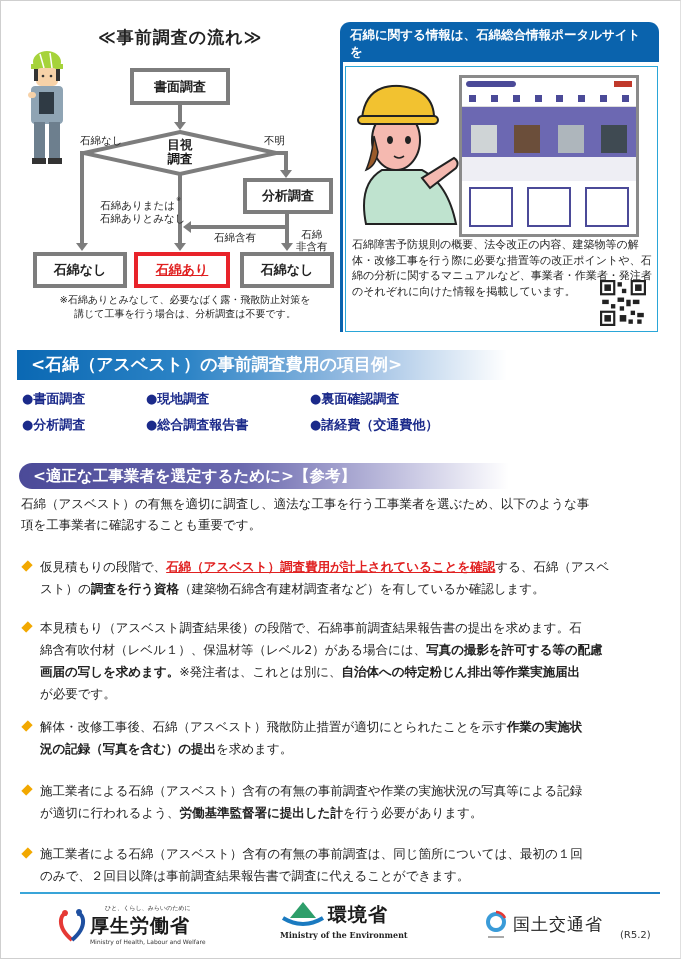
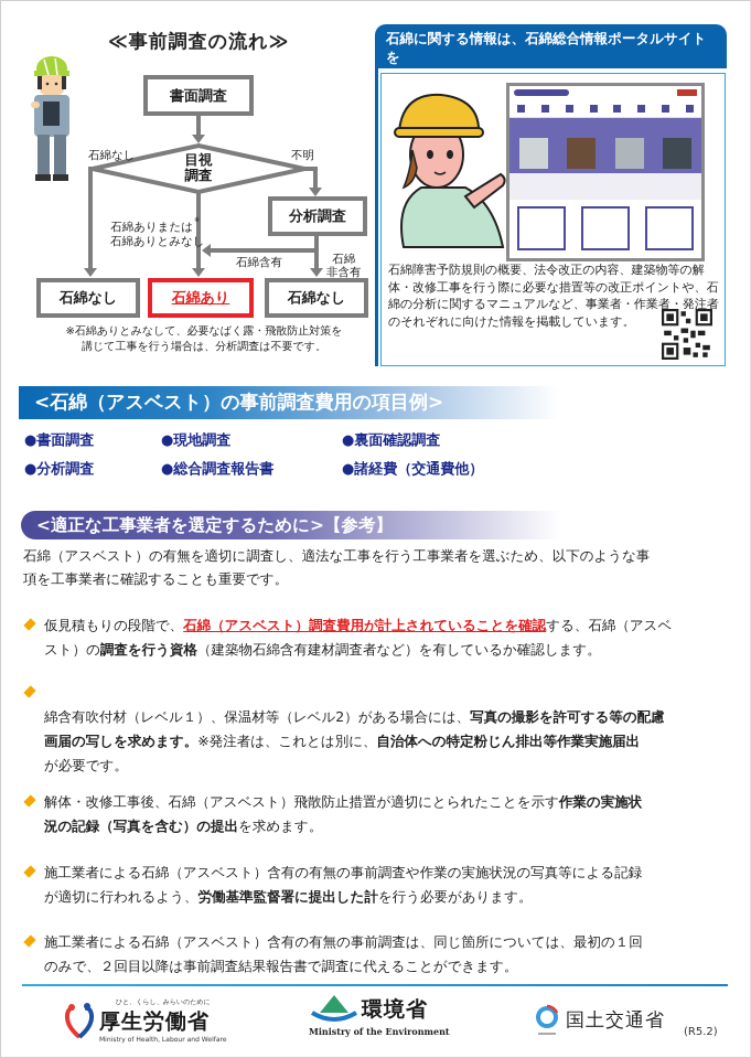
  ≪事前調査の流れ≫
  書面調査
  目視
  調査
  石綿なし
  不明
  分析調査
  石綿ありまたは
  石綿ありとみなし
  石綿含有
  石綿
  非含有
  石綿なし
  石綿あり
  石綿なし
  ※石綿ありとみなして、必要なばく露・飛散防止対策を
  講じて工事を行う場合は、分析調査は不要です。
  石綿に関する情報は、石綿総合情報ポータルサイトを
  ご確認ください！
  石綿障害予防規則の概要、法令改正の内容、建築物等の解体・改修工事を行う際に必要な措置等の改正ポイントや、石綿の分析に関するマニュアルなど、事業者・作業者・発注者のそれぞれに向けた情報を掲載しています。
  <石綿（アスベスト）の事前調査費用の項目例>
  ●書面調査
  ●現地調査
  ●裏面確認調査
  ●分析調査
  ●総合調査報告書
  ●諸経費（交通費他）
  <適正な工事業者を選定するために>【参考】
  石綿（アスベスト）の有無を適切に調査し、適法な工事を行う工事業者を選ぶため、以下のような事
  項を工事業者に確認することも重要です。
  仮見積もりの段階で、石綿（アスベスト）調査費用が計上されていることを確認する、石綿（アスベ
  スト）の調査を行う資格（建築物石綿含有建材調査者など）を有しているか確認します。
- 本見積もり（アスベスト調査結果後）の段階で、石綿事前調査結果報告書の提出を求めます。石
  綿含有吹付材（レベル１）、保温材等（レベル2）がある場合には、写真の撮影を許可する等の配慮
  画届の写しを求めます。※発注者は、これとは別に、自治体への特定粉じん排出等作業実施届出
  が必要です。
  解体・改修工事後、石綿（アスベスト）飛散防止措置が適切にとられたことを示す作業の実施状
  況の記録（写真を含む）の提出を求めます。
  施工業者による石綿（アスベスト）含有の有無の事前調査や作業の実施状況の写真等による記録
  が適切に行われるよう、労働基準監督署に提出した計を行う必要があります。
  施工業者による石綿（アスベスト）含有の有無の事前調査は、同じ箇所については、最初の１回
  のみで、２回目以降は事前調査結果報告書で調査に代えることができます。
  厚生労働省
  環境省
  Ministry of the Environment
  国土交通省
  (R5.2)
